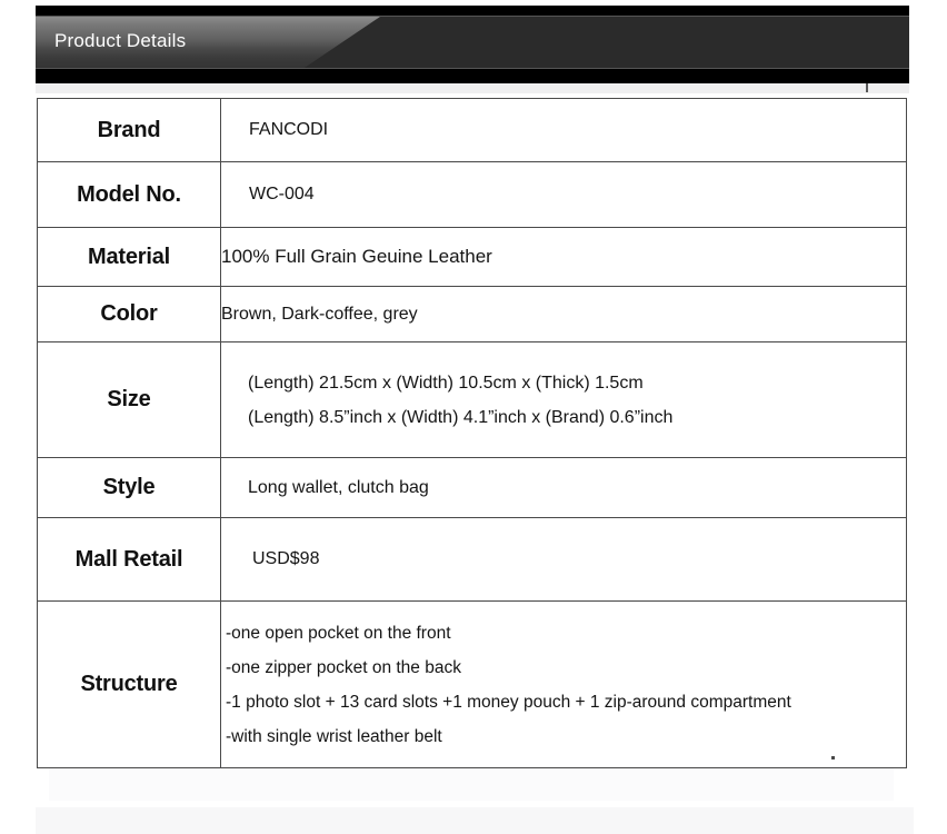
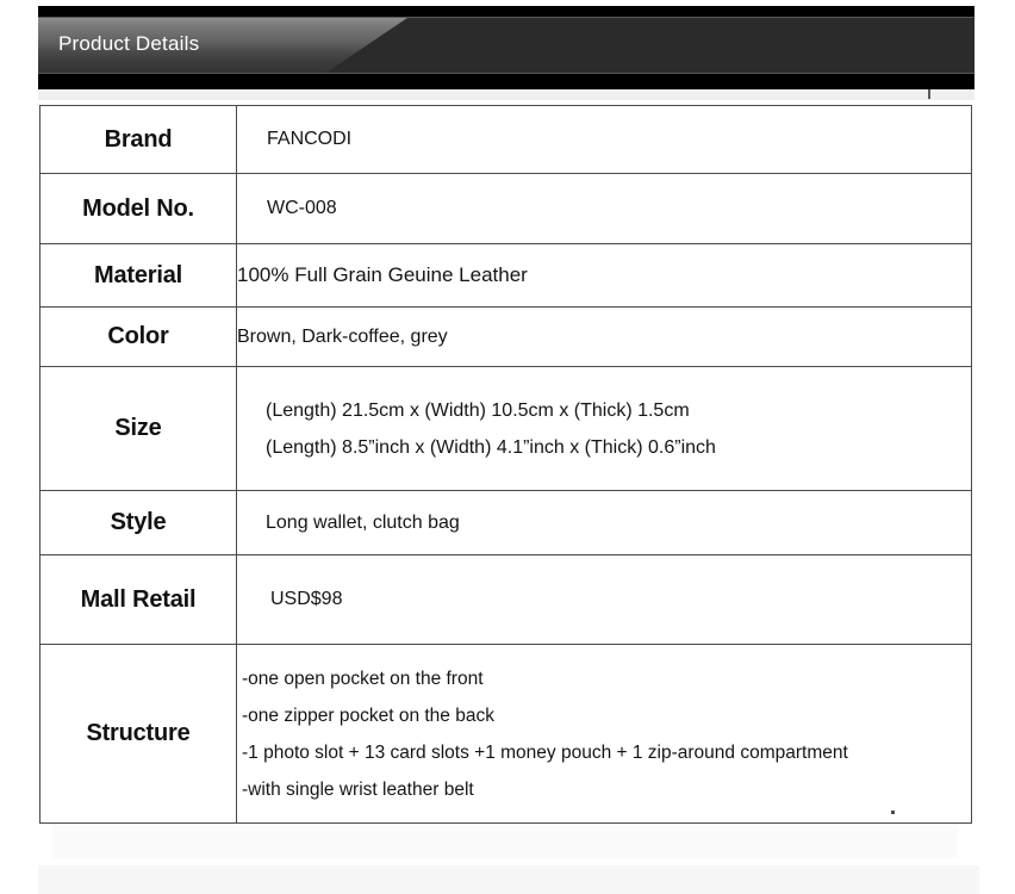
  Product Details
  Brand	FANCODI
- Model No.	WC-004
+ Model No.	WC-008
  Material	100% Full Grain Geuine Leather
  Color	Brown, Dark-coffee, grey
- Size	(Length) 21.5cm x (Width) 10.5cm x (Thick) 1.5cm (Length) 8.5”inch x (Width) 4.1”inch x (Brand) 0.6”inch
+ Size	(Length) 21.5cm x (Width) 10.5cm x (Thick) 1.5cm (Length) 8.5”inch x (Width) 4.1”inch x (Thick) 0.6”inch
  Style	Long wallet, clutch bag
  Mall Retail	USD$98
  Structure	-one open pocket on the front -one zipper pocket on the back -1 photo slot + 13 card slots +1 money pouch + 1 zip-around compartment -with single wrist leather belt
